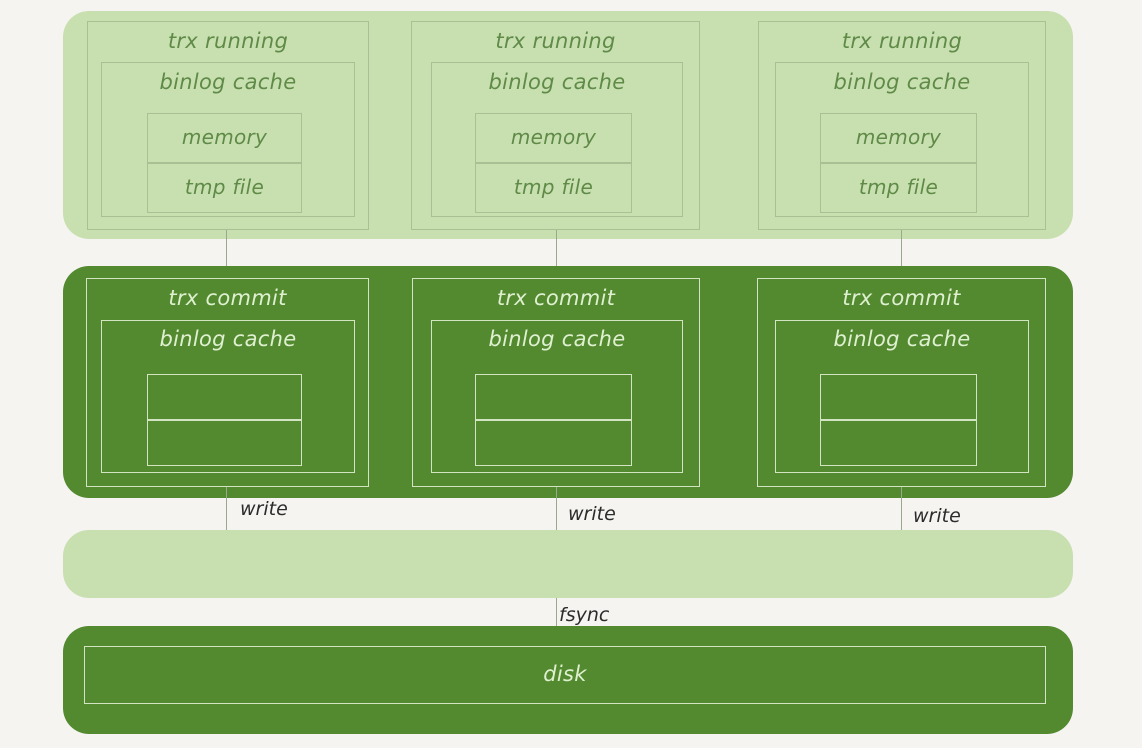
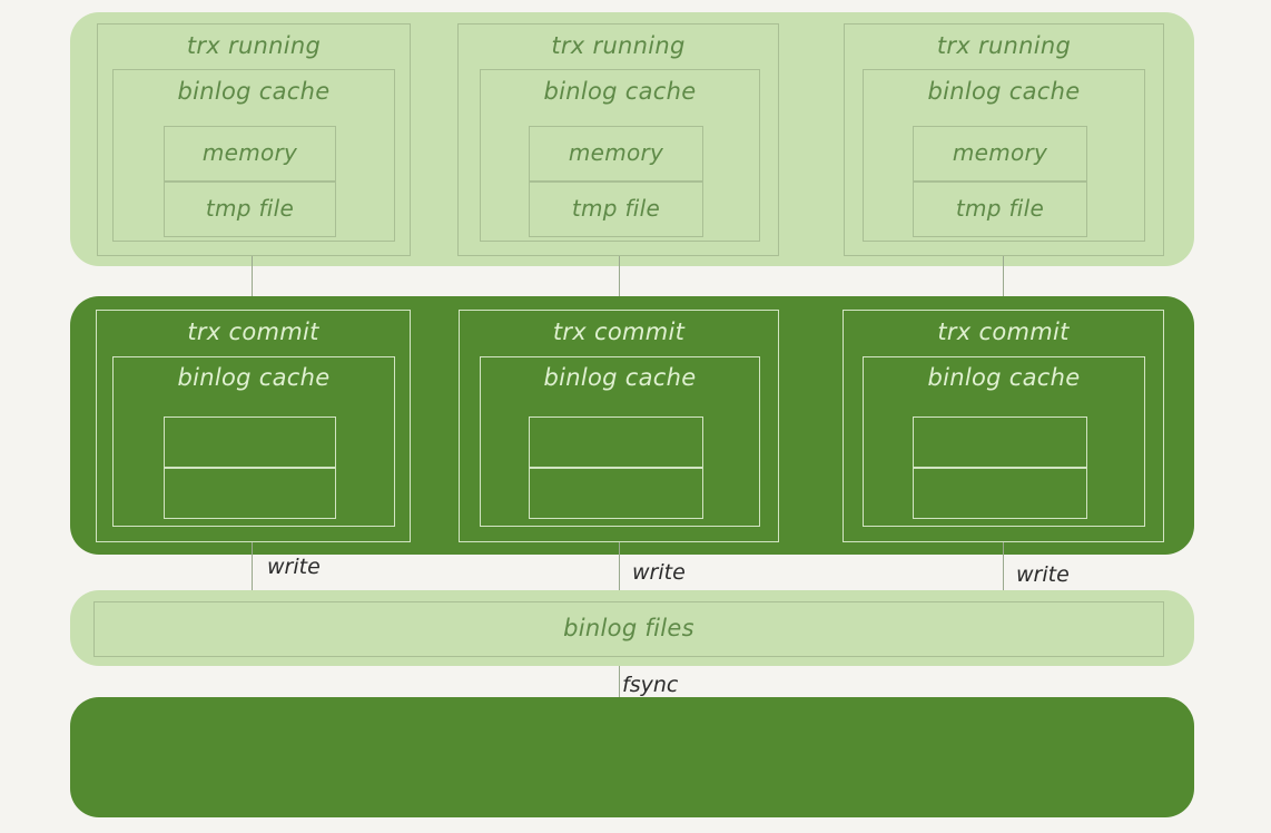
  trx running
  binlog cache
  memory
  tmp file
  trx running
  binlog cache
  memory
  tmp file
  trx running
  binlog cache
  memory
  tmp file
  trx commit
  binlog cache
  trx commit
  binlog cache
  trx commit
  binlog cache
  write
  write
  write
+ binlog files
  fsync
- disk
